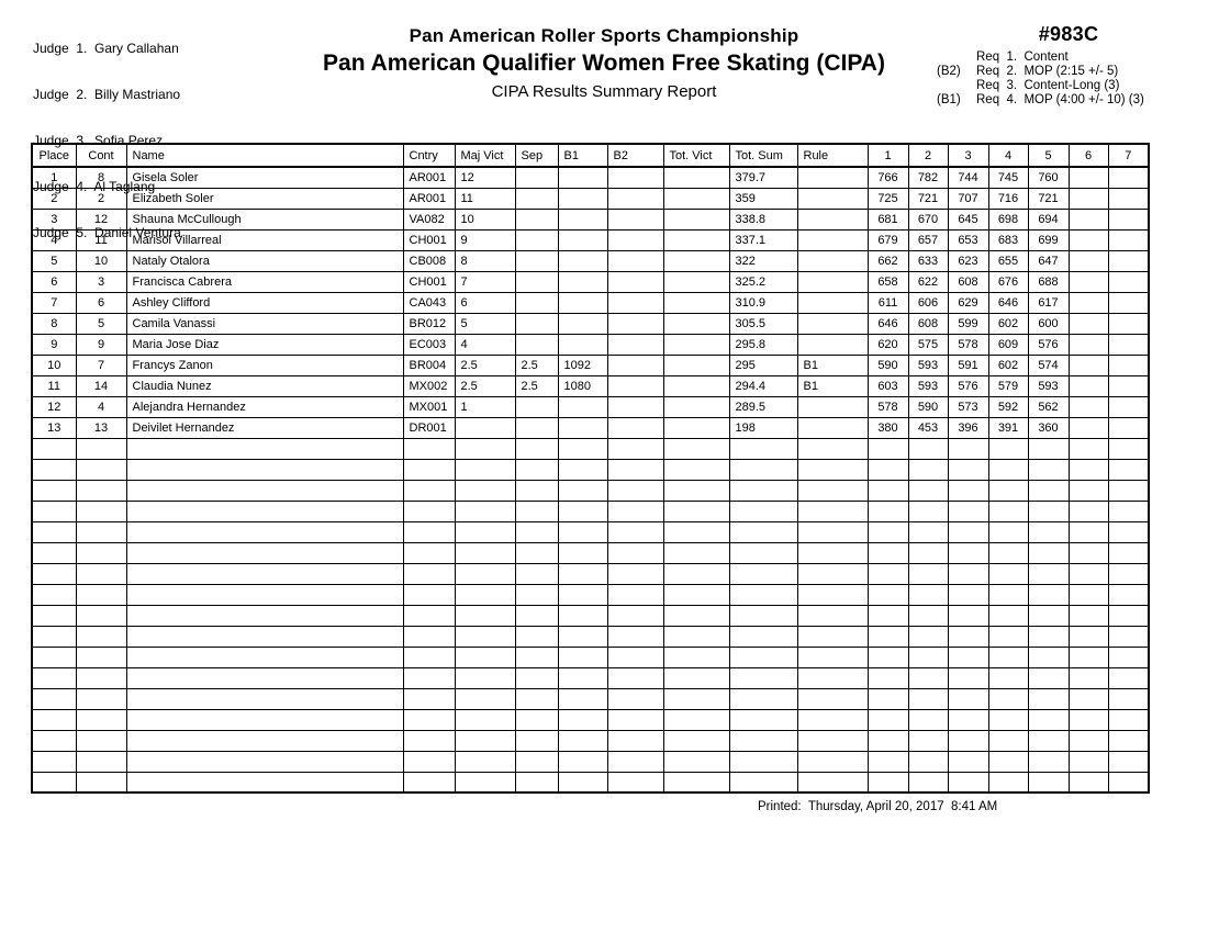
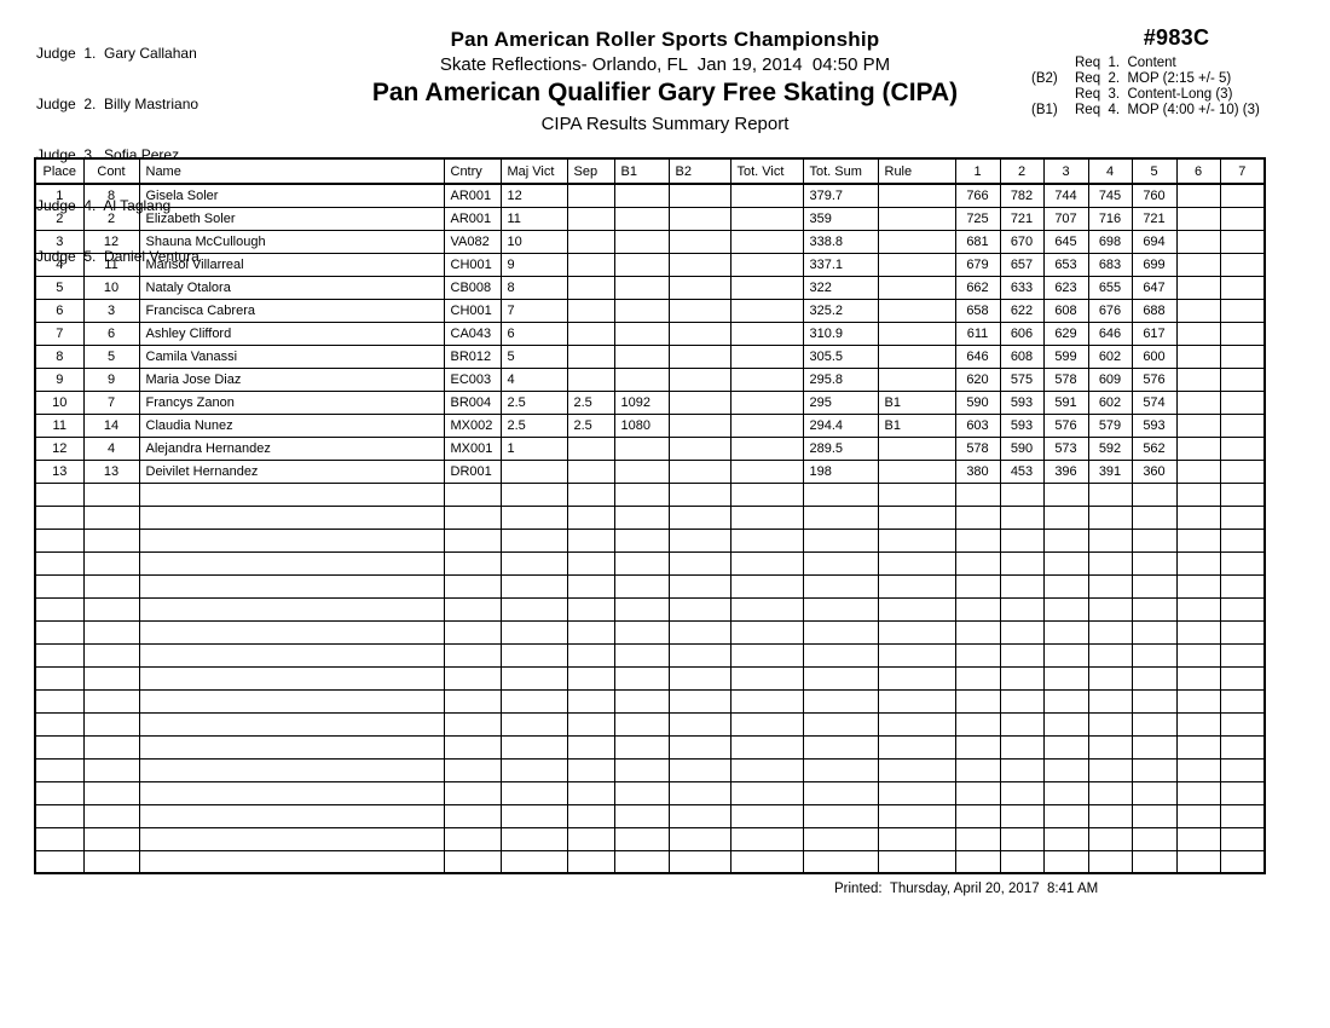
  Judge 1. Gary Callahan
  Judge 2. Billy Mastriano
  Judge 3. Sofia Perez
  Judge 4. Al Taglang
  Judge 5. Daniel Ventura
  Pan American Roller Sports Championship
+ Skate Reflections- Orlando, FL Jan 19, 2014 04:50 PM
- Pan American Qualifier Women Free Skating (CIPA)
+ Pan American Qualifier Gary Free Skating (CIPA)
  CIPA Results Summary Report
  #983C
  Req 1. Content
  (B2)
  Req 2. MOP (2:15 +/- 5)
  Req 3. Content-Long (3)
  (B1)
  Req 4. MOP (4:00 +/- 10) (3)
  Place	Cont	Name	Cntry	Maj Vict	Sep	B1	B2	Tot. Vict	Tot. Sum	Rule	1	2	3	4	5	6	7
  1	8	Gisela Soler	AR001	12					379.7		766	782	744	745	760
  2	2	Elizabeth Soler	AR001	11					359		725	721	707	716	721
  3	12	Shauna McCullough	VA082	10					338.8		681	670	645	698	694
  4	11	Marisol Villarreal	CH001	9					337.1		679	657	653	683	699
  5	10	Nataly Otalora	CB008	8					322		662	633	623	655	647
  6	3	Francisca Cabrera	CH001	7					325.2		658	622	608	676	688
  7	6	Ashley Clifford	CA043	6					310.9		611	606	629	646	617
  8	5	Camila Vanassi	BR012	5					305.5		646	608	599	602	600
  9	9	Maria Jose Diaz	EC003	4					295.8		620	575	578	609	576
  10	7	Francys Zanon	BR004	2.5	2.5	1092			295	B1	590	593	591	602	574
  11	14	Claudia Nunez	MX002	2.5	2.5	1080			294.4	B1	603	593	576	579	593
  12	4	Alejandra Hernandez	MX001	1					289.5		578	590	573	592	562
  13	13	Deivilet Hernandez	DR001						198		380	453	396	391	360
  Printed: Thursday, April 20, 2017 8:41 AM
